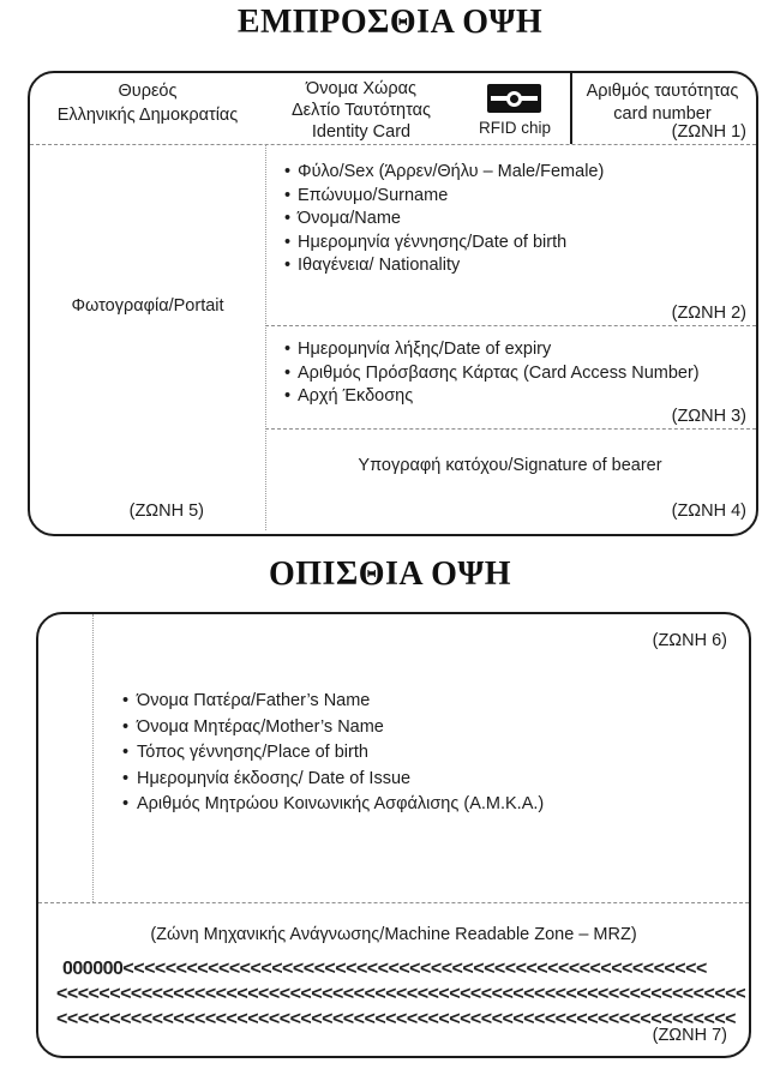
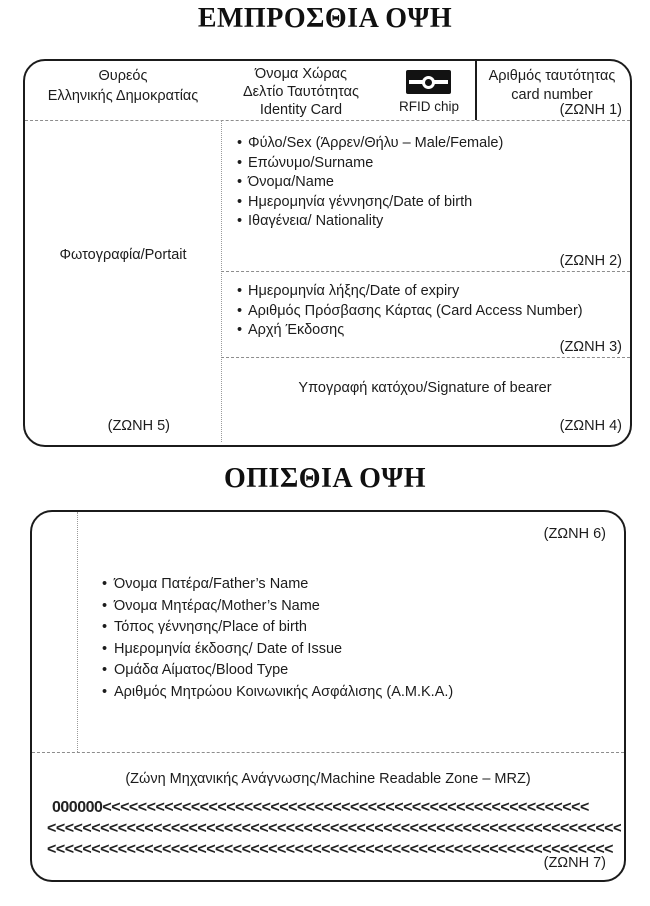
  ΕΜΠΡΟΣΘΙΑ ΟΨΗ
  Θυρεός
  Ελληνικής Δημοκρατίας
  Όνομα Χώρας
  Δελτίο Ταυτότητας
  Identity Card
  RFID chip
  Αριθμός ταυτότητας
  card number
  (ΖΩΝΗ 1)
  Φωτογραφία/Portait
  (ΖΩΝΗ 5)
  Φύλο/Sex (Άρρεν/Θήλυ – Male/Female)
  Επώνυμο/Surname
  Όνομα/Name
  Ημερομηνία γέννησης/Date of birth
  Ιθαγένεια/ Nationality
  (ΖΩΝΗ 2)
  Ημερομηνία λήξης/Date of expiry
  Αριθμός Πρόσβασης Κάρτας (Card Access Number)
  Αρχή Έκδοσης
  (ΖΩΝΗ 3)
  Υπογραφή κατόχου/Signature of bearer
  (ΖΩΝΗ 4)
  ΟΠΙΣΘΙΑ ΟΨΗ
  (ΖΩΝΗ 6)
  Όνομα Πατέρα/Father’s Name
  Όνομα Μητέρας/Mother’s Name
  Τόπος γέννησης/Place of birth
  Ημερομηνία έκδοσης/ Date of Issue
+ Ομάδα Αίματος/Blood Type
  Αριθμός Μητρώου Κοινωνικής Ασφάλισης (Α.Μ.Κ.Α.)
  (Ζώνη Μηχανικής Ανάγνωσης/Machine Readable Zone – MRZ)
  000000<<<<<<<<<<<<<<<<<<<<<<<<<<<<<<<<<<<<<<<<<<<<<<<<<<<<<<<
  <<<<<<<<<<<<<<<<<<<<<<<<<<<<<<<<<<<<<<<<<<<<<<<<<<<<<<<<<<<<<<<<<
  <<<<<<<<<<<<<<<<<<<<<<<<<<<<<<<<<<<<<<<<<<<<<<<<<<<<<<<<<<<<<<<<
  (ΖΩΝΗ 7)
